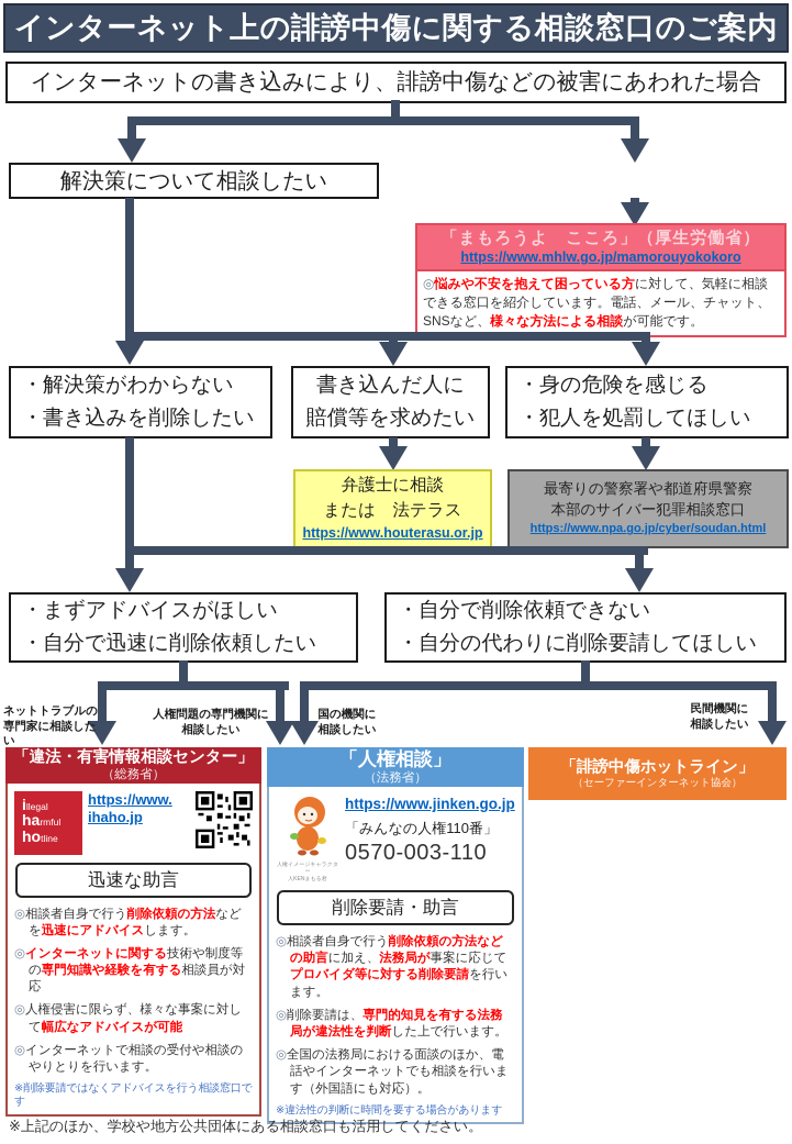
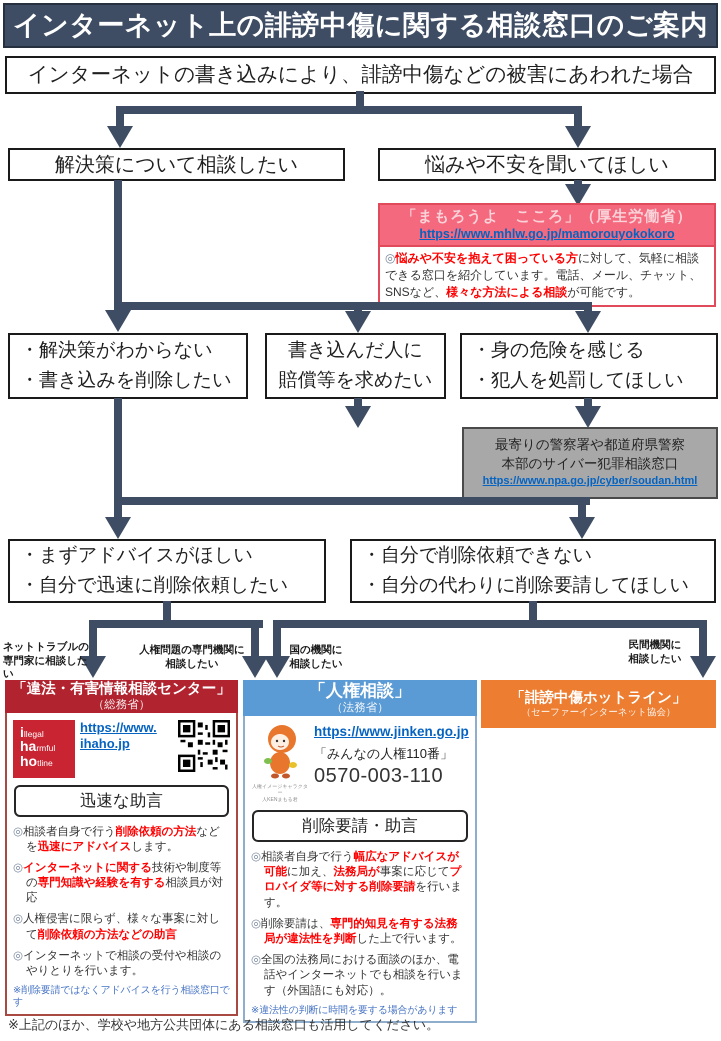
  インターネット上の誹謗中傷に関する相談窓口のご案内
  インターネットの書き込みにより、誹謗中傷などの被害にあわれた場合
  解決策について相談したい
+ 悩みや不安を聞いてほしい
  「まもろうよ こころ」（厚生労働省）
  https://www.mhlw.go.jp/mamorouyokokoro
  ◎悩みや不安を抱えて困っている方に対して、気軽に相談できる窓口を紹介しています。電話、メール、チャット、SNSなど、様々な方法による相談が可能です。
  ・解決策がわからない
  ・書き込みを削除したい
  書き込んだ人に
  賠償等を求めたい
  ・身の危険を感じる
  ・犯人を処罰してほしい
- 弁護士に相談
- または 法テラス
- https://www.houterasu.or.jp
  最寄りの警察署や都道府県警察
  本部のサイバー犯罪相談窓口
  https://www.npa.go.jp/cyber/soudan.html
  ・まずアドバイスがほしい
  ・自分で迅速に削除依頼したい
  ・自分で削除依頼できない
  ・自分の代わりに削除要請してほしい
  ネットトラブルの
  専門家に相談したい
  人権問題の専門機関に
  相談したい
  国の機関に
  相談したい
  民間機関に
  相談したい
  「違法・有害情報相談センター」
  （総務省）
  illegal
  harmful
  hotline
  https://www.
  ihaho.jp
  迅速な助言
  ◎相談者自身で行う削除依頼の方法などを迅速にアドバイスします。
  ◎インターネットに関する技術や制度等の専門知識や経験を有する相談員が対応
- ◎人権侵害に限らず、様々な事案に対して幅広なアドバイスが可能
+ ◎人権侵害に限らず、様々な事案に対して削除依頼の方法などの助言
  ◎インターネットで相談の受付や相談のやりとりを行います。
  ※削除要請ではなくアドバイスを行う相談窓口です
  「人権相談」
  （法務省）
  https://www.jinken.go.jp
  「みんなの人権110番」
  0570-003-110
  削除要請・助言
- ◎相談者自身で行う削除依頼の方法などの助言に加え、法務局が事案に応じてプロバイダ等に対する削除要請を行います。
+ ◎相談者自身で行う幅広なアドバイスが可能に加え、法務局が事案に応じてプロバイダ等に対する削除要請を行います。
  ◎削除要請は、専門的知見を有する法務局が違法性を判断した上で行います。
  ◎全国の法務局における面談のほか、電話やインターネットでも相談を行います（外国語にも対応）。
  ※違法性の判断に時間を要する場合があります
  「誹謗中傷ホットライン」
  （セーファーインターネット協会）
  ※上記のほか、学校や地方公共団体にある相談窓口も活用してください。
